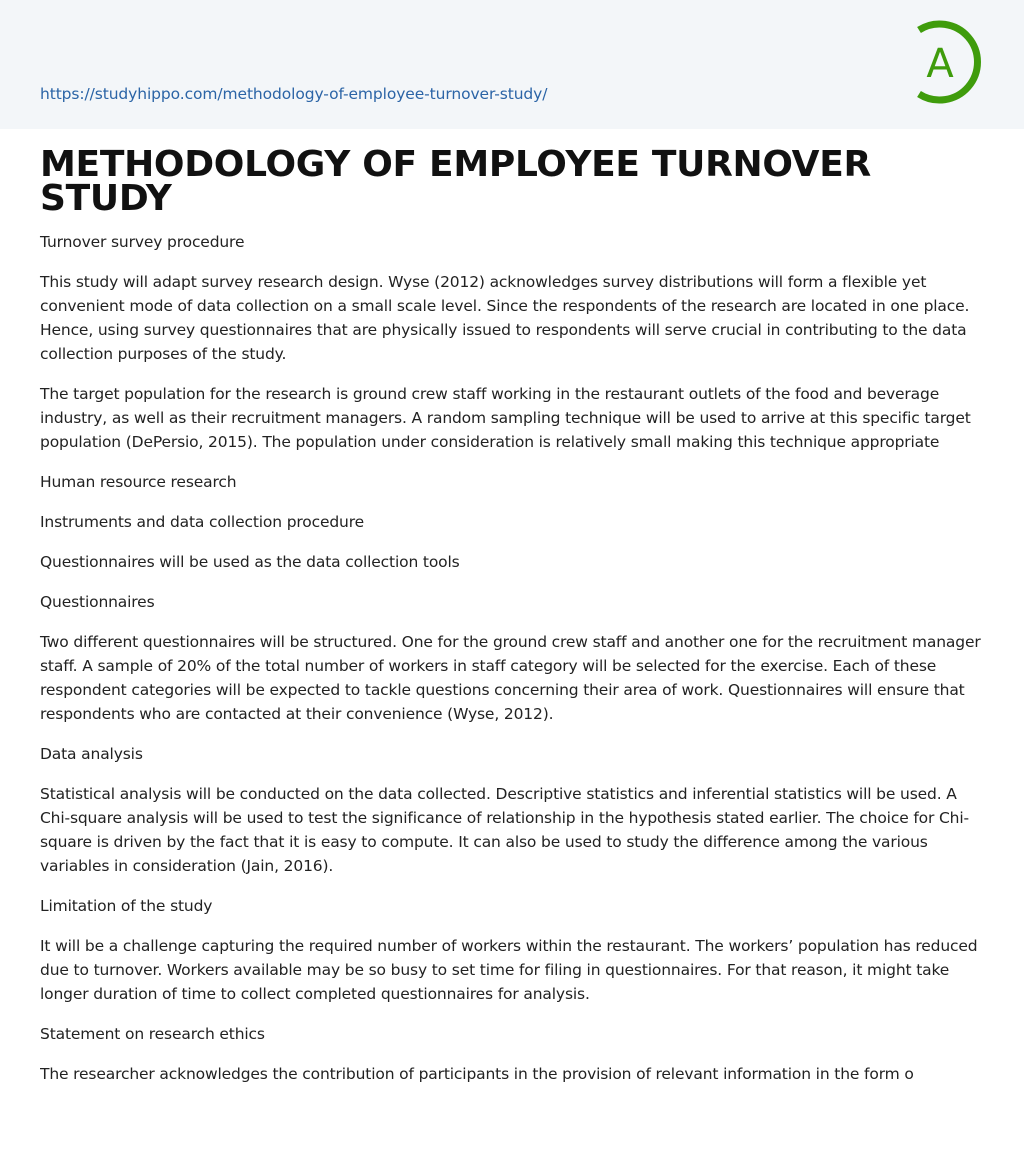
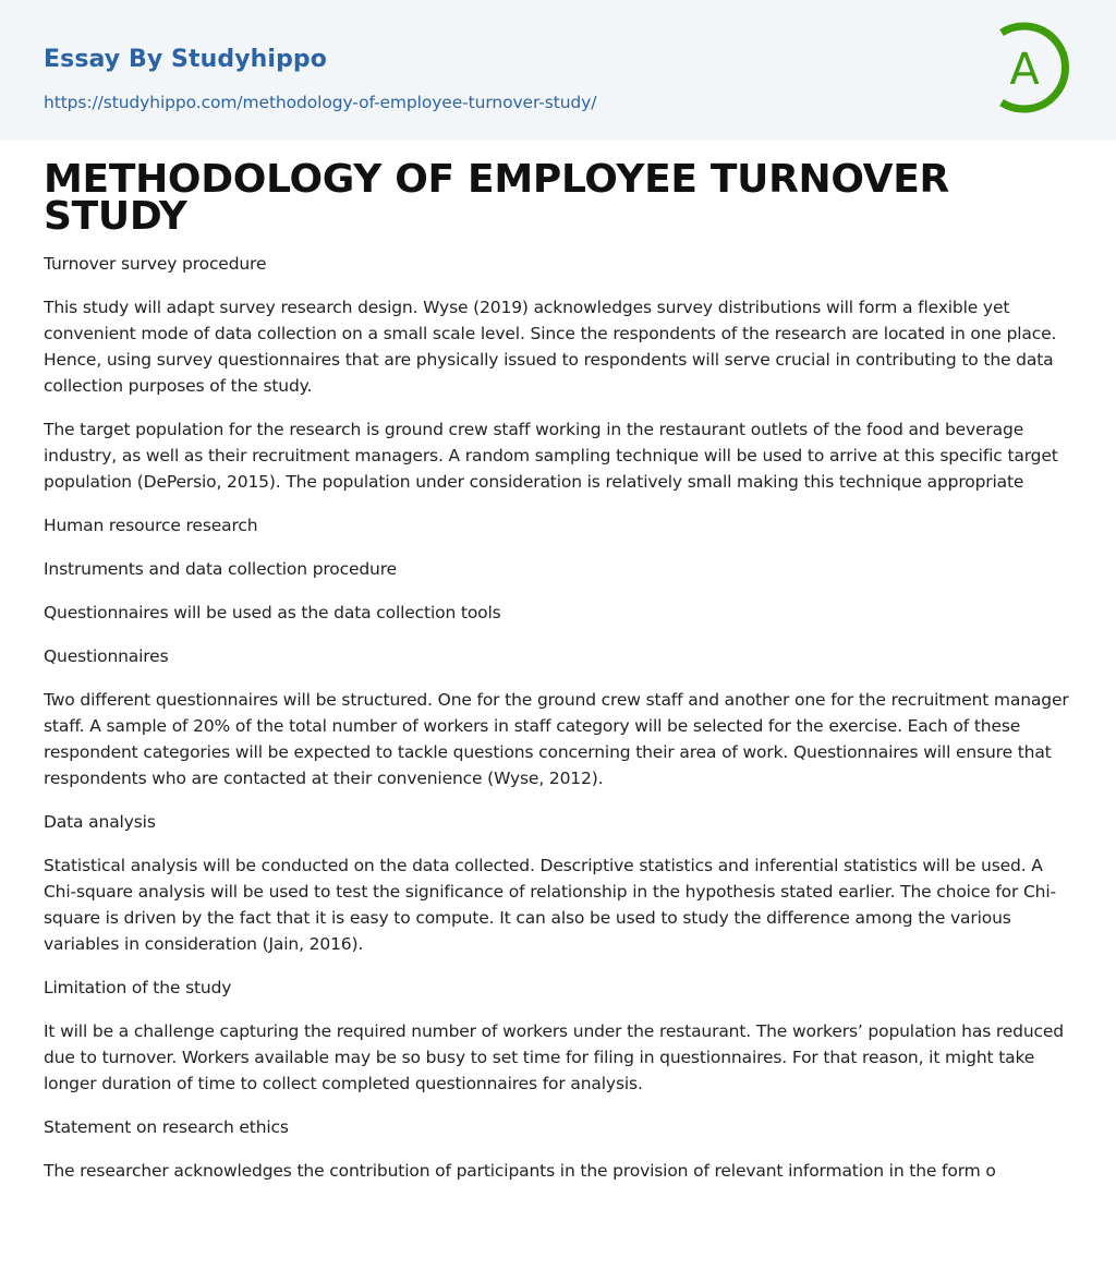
+ Essay By Studyhippo
  https://studyhippo.com/methodology-of-employee-turnover-study/
  A
  METHODOLOGY OF EMPLOYEE TURNOVER STUDY
  Turnover survey procedure
- This study will adapt survey research design. Wyse (2012) acknowledges survey distributions will form a flexible yet convenient mode of data collection on a small scale level. Since the respondents of the research are located in one place. Hence, using survey questionnaires that are physically issued to respondents will serve crucial in contributing to the data collection purposes of the study.
+ This study will adapt survey research design. Wyse (2019) acknowledges survey distributions will form a flexible yet convenient mode of data collection on a small scale level. Since the respondents of the research are located in one place. Hence, using survey questionnaires that are physically issued to respondents will serve crucial in contributing to the data collection purposes of the study.
  The target population for the research is ground crew staff working in the restaurant outlets of the food and beverage industry, as well as their recruitment managers. A random sampling technique will be used to arrive at this specific target population (DePersio, 2015). The population under consideration is relatively small making this technique appropriate
  Human resource research
  Instruments and data collection procedure
  Questionnaires will be used as the data collection tools
  Questionnaires
  Two different questionnaires will be structured. One for the ground crew staff and another one for the recruitment manager staff. A sample of 20% of the total number of workers in staff category will be selected for the exercise. Each of these respondent categories will be expected to tackle questions concerning their area of work. Questionnaires will ensure that respondents who are contacted at their convenience (Wyse, 2012).
  Data analysis
  Statistical analysis will be conducted on the data collected. Descriptive statistics and inferential statistics will be used. A Chi-square analysis will be used to test the significance of relationship in the hypothesis stated earlier. The choice for Chi-square is driven by the fact that it is easy to compute. It can also be used to study the difference among the various variables in consideration (Jain, 2016).
  Limitation of the study
- It will be a challenge capturing the required number of workers within the restaurant. The workers’ population has reduced due to turnover. Workers available may be so busy to set time for filing in questionnaires. For that reason, it might take longer duration of time to collect completed questionnaires for analysis.
+ It will be a challenge capturing the required number of workers under the restaurant. The workers’ population has reduced due to turnover. Workers available may be so busy to set time for filing in questionnaires. For that reason, it might take longer duration of time to collect completed questionnaires for analysis.
  Statement on research ethics
  The researcher acknowledges the contribution of participants in the provision of relevant information in the form o
